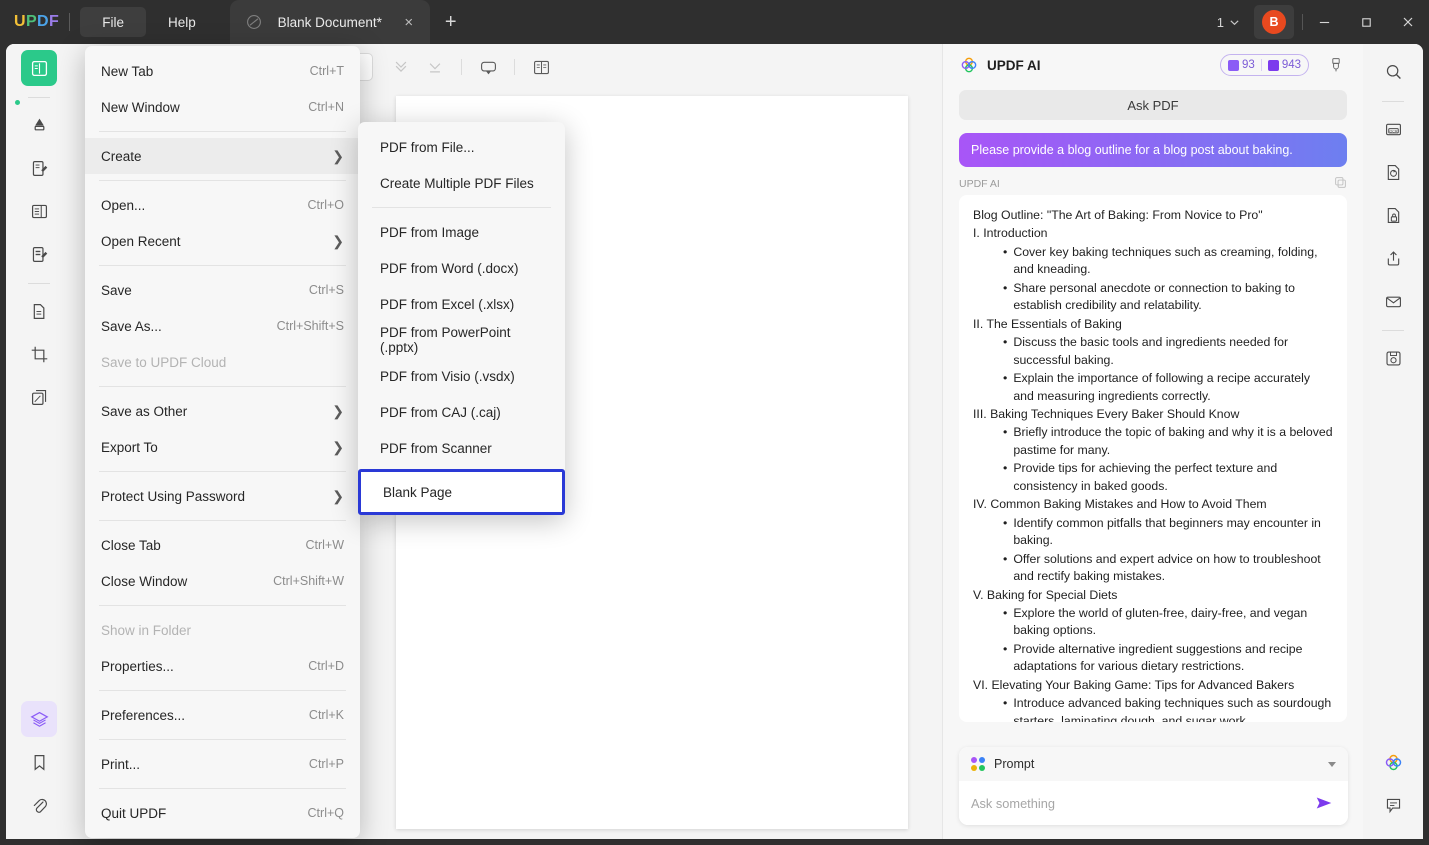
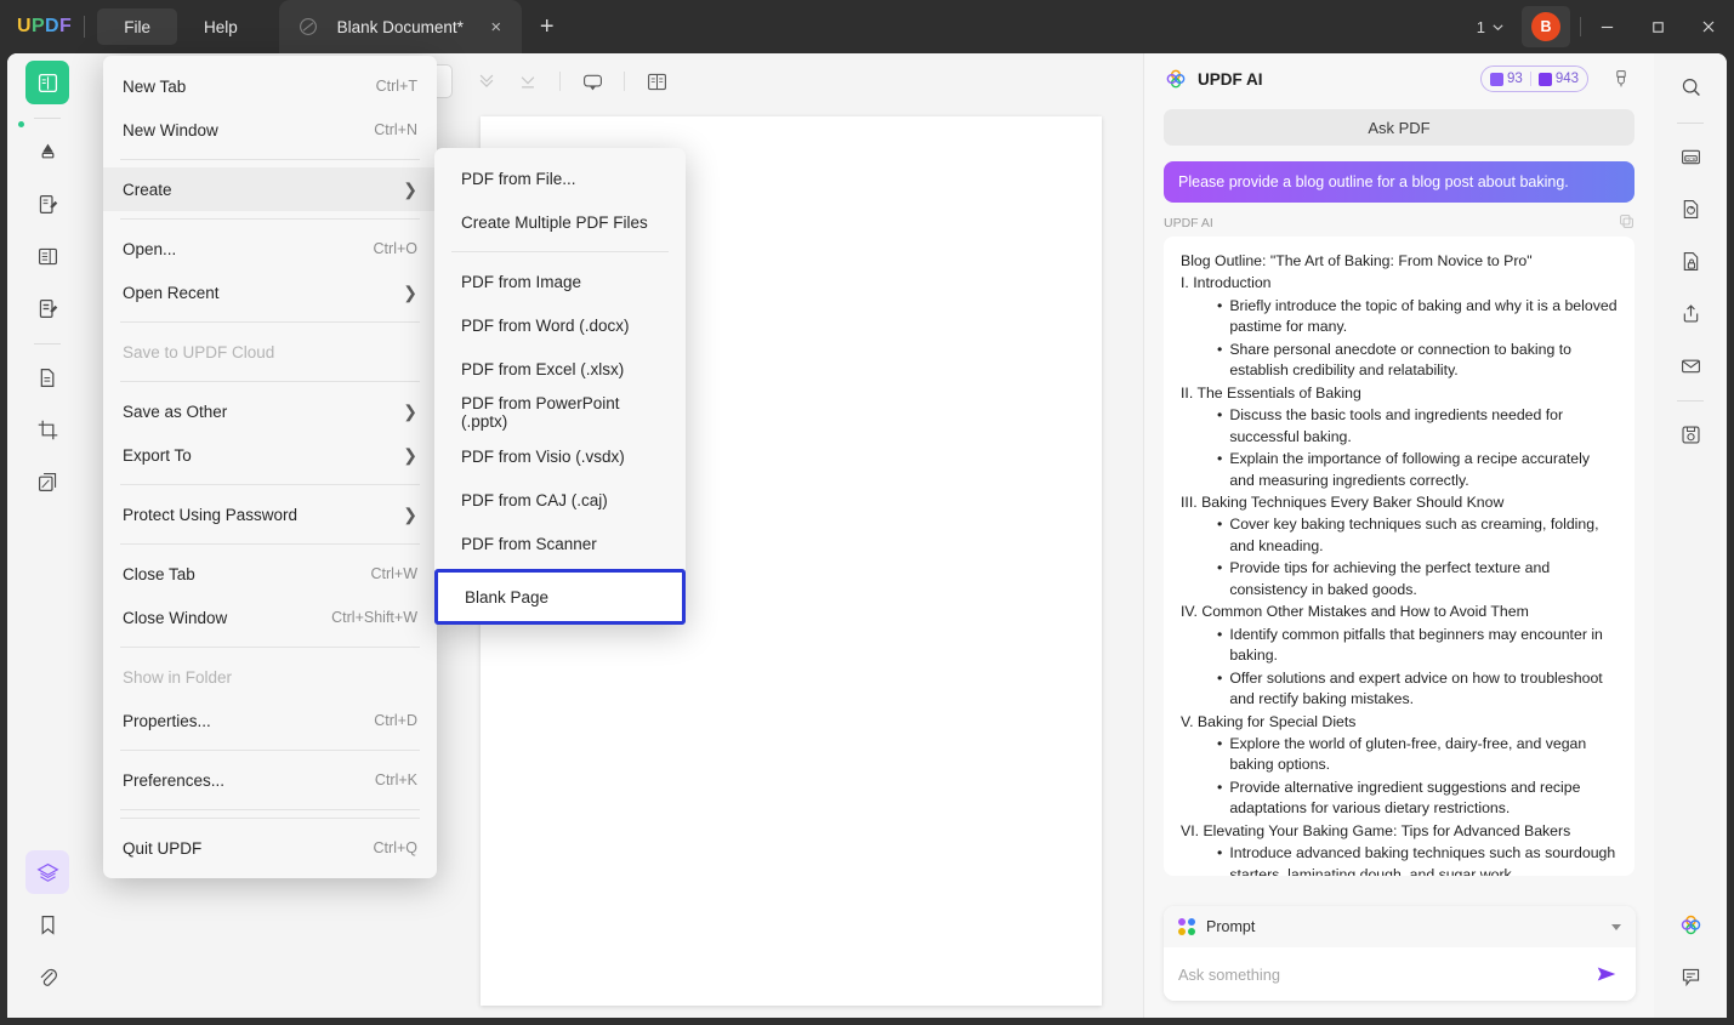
  U
  P
  D
  F
  File
  Help
  Blank Document*
  ×
  +
  1
  B
  UPDF AI
  93
  943
  Ask PDF
  Please provide a blog outline for a blog post about baking.
  UPDF AI
  Blog Outline: "The Art of Baking: From Novice to Pro"
  I. Introduction
  •
- Cover key baking techniques such as creaming, folding, and kneading.
+ Briefly introduce the topic of baking and why it is a beloved pastime for many.
  •
  Share personal anecdote or connection to baking to establish credibility and relatability.
  II. The Essentials of Baking
  •
  Discuss the basic tools and ingredients needed for successful baking.
  •
  Explain the importance of following a recipe accurately and measuring ingredients correctly.
  III. Baking Techniques Every Baker Should Know
  •
- Briefly introduce the topic of baking and why it is a beloved pastime for many.
+ Cover key baking techniques such as creaming, folding, and kneading.
  •
  Provide tips for achieving the perfect texture and consistency in baked goods.
- IV. Common Baking Mistakes and How to Avoid Them
+ IV. Common Other Mistakes and How to Avoid Them
  •
  Identify common pitfalls that beginners may encounter in baking.
  •
  Offer solutions and expert advice on how to troubleshoot and rectify baking mistakes.
  V. Baking for Special Diets
  •
  Explore the world of gluten-free, dairy-free, and vegan baking options.
  •
  Provide alternative ingredient suggestions and recipe adaptations for various dietary restrictions.
  VI. Elevating Your Baking Game: Tips for Advanced Bakers
  •
  Introduce advanced baking techniques such as sourdough starters, laminating dough, and sugar work.
  Prompt
  Ask something
  New Tab
  Ctrl+T
  New Window
  Ctrl+N
  Create
  ❯
  Open...
  Ctrl+O
  Open Recent
  ❯
- Save
- Ctrl+S
- Save As...
- Ctrl+Shift+S
  Save to UPDF Cloud
  Save as Other
  ❯
  Export To
  ❯
  Protect Using Password
  ❯
  Close Tab
  Ctrl+W
  Close Window
  Ctrl+Shift+W
  Show in Folder
  Properties...
  Ctrl+D
  Preferences...
  Ctrl+K
- Print...
- Ctrl+P
  Quit UPDF
  Ctrl+Q
  PDF from File...
  Create Multiple PDF Files
  PDF from Image
  PDF from Word (.docx)
  PDF from Excel (.xlsx)
  PDF from PowerPoint (.pptx)
  PDF from Visio (.vsdx)
  PDF from CAJ (.caj)
  PDF from Scanner
  Blank Page
